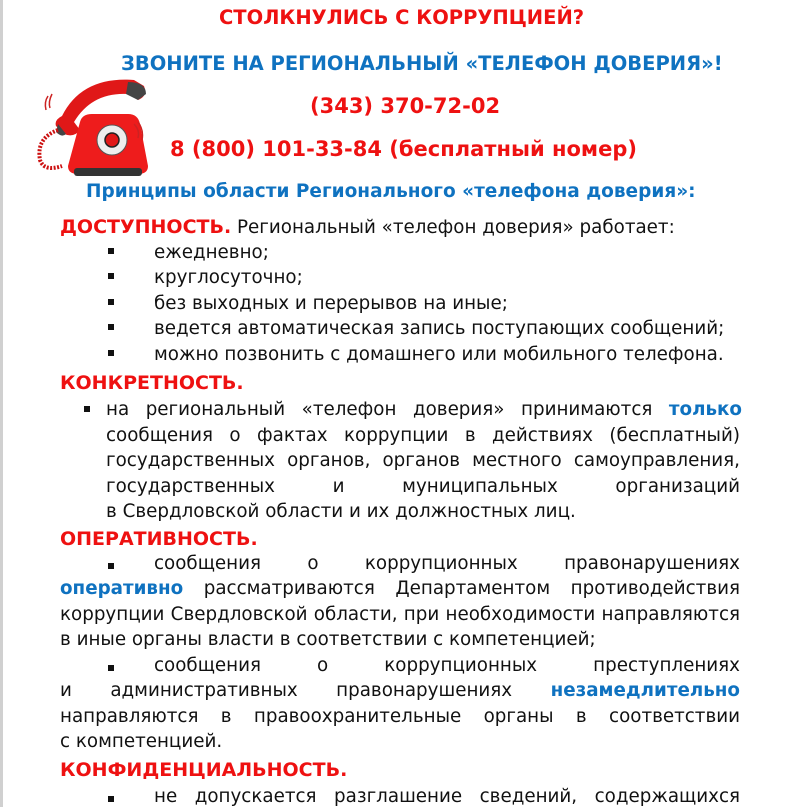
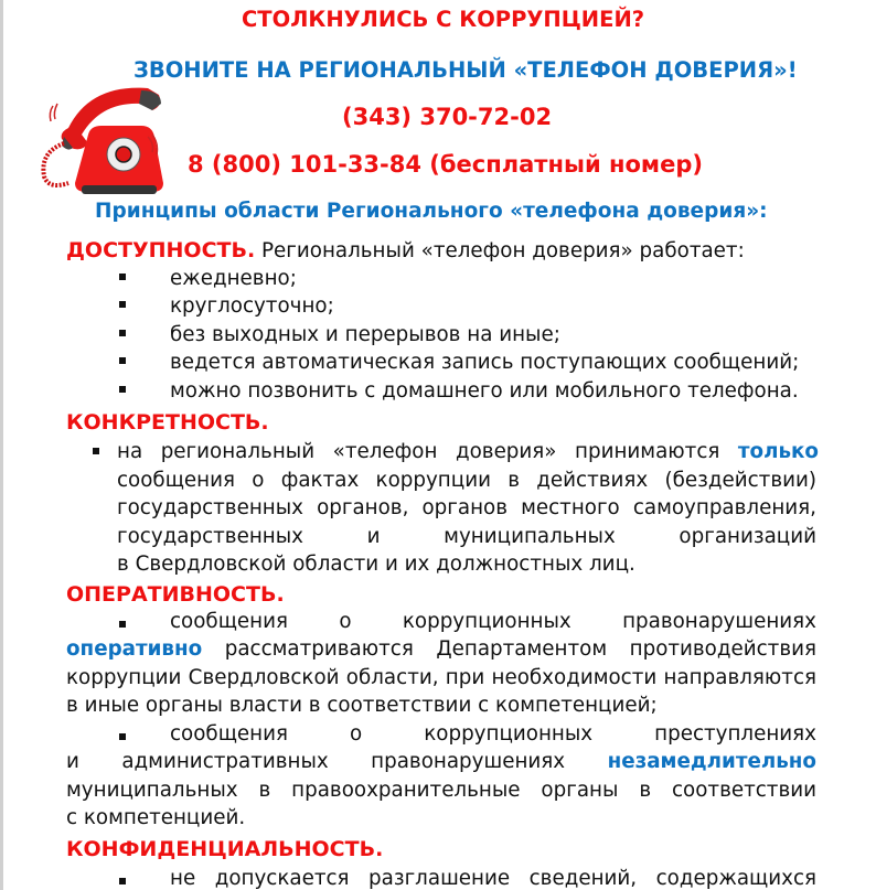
  СТОЛКНУЛИСЬ С КОРРУПЦИЕЙ?
  ЗВОНИТЕ НА РЕГИОНАЛЬНЫЙ «ТЕЛЕФОН ДОВЕРИЯ»!
  (343) 370-72-02
  8 (800) 101-33-84 (бесплатный номер)
  Принципы области Регионального «телефона доверия»:
  ДОСТУПНОСТЬ. Региональный «телефон доверия» работает:
  ежедневно;
  круглосуточно;
  без выходных и перерывов на иные;
  ведется автоматическая запись поступающих сообщений;
  можно позвонить с домашнего или мобильного телефона.
  КОНКРЕТНОСТЬ.
  на региональный «телефон доверия» принимаются только
- сообщения о фактах коррупции в действиях (бесплатный)
+ сообщения о фактах коррупции в действиях (бездействии)
  государственных органов, органов местного самоуправления,
  государственных и муниципальных организаций
  в Свердловской области и их должностных лиц.
  ОПЕРАТИВНОСТЬ.
  сообщения о коррупционных правонарушениях
  оперативно рассматриваются Департаментом противодействия
  коррупции Свердловской области, при необходимости направляются
  в иные органы власти в соответствии с компетенцией;
  сообщения о коррупционных преступлениях
  и административных правонарушениях незамедлительно
- направляются в правоохранительные органы в соответствии
+ муниципальных в правоохранительные органы в соответствии
  с компетенцией.
  КОНФИДЕНЦИАЛЬНОСТЬ.
  не допускается разглашение сведений, содержащихся
